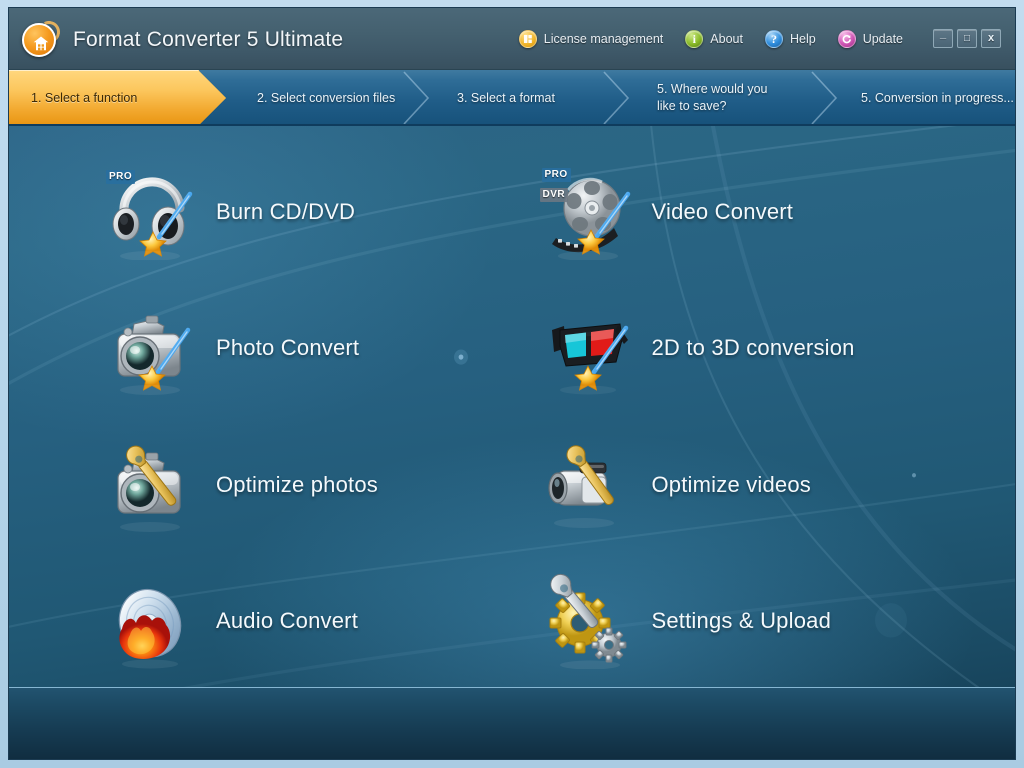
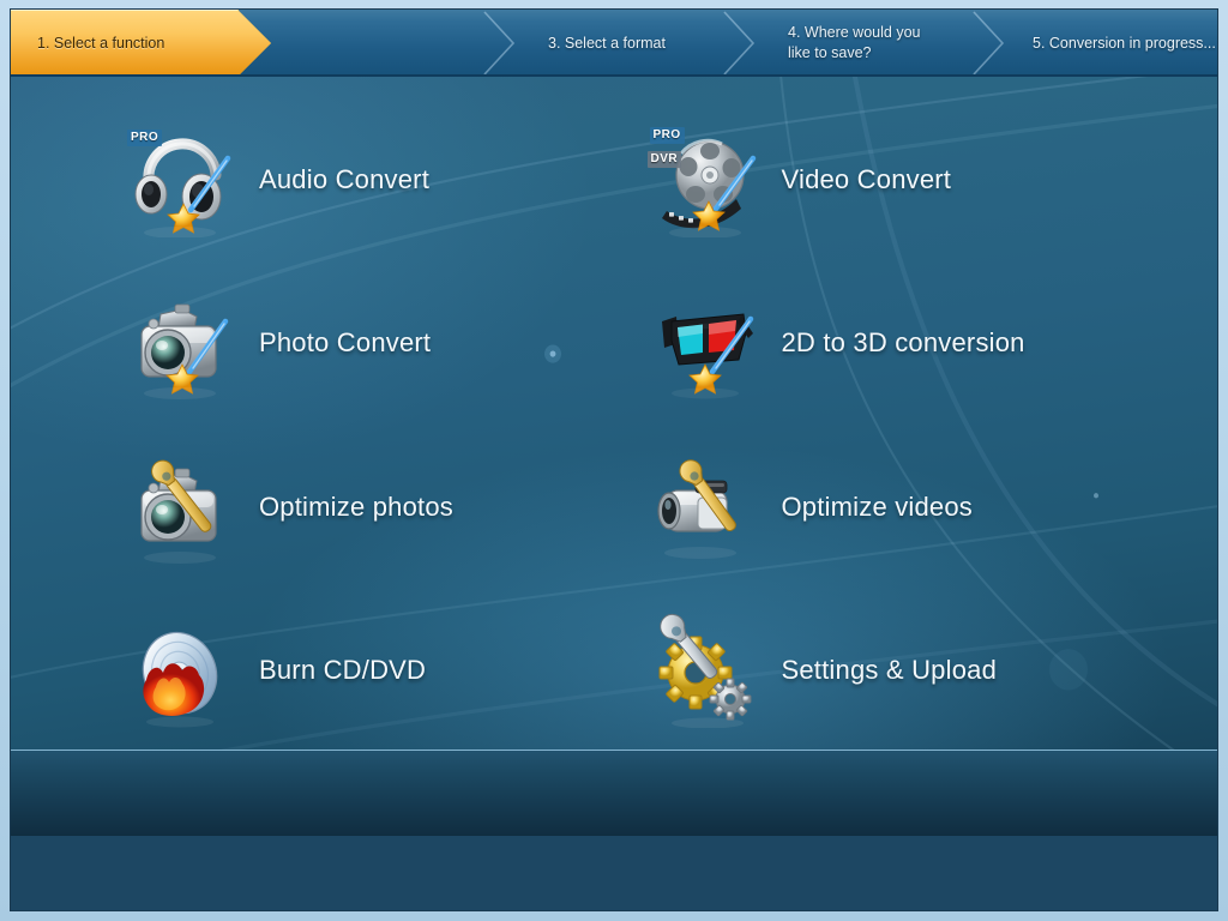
- Format Converter 5 Ultimate
- License management
- i
- About
- ?
- Help
- Update
- _
- □
- x
  1. Select a function
- 2. Select conversion files
  3. Select a format
- 5. Where would you like to save?
+ 4. Where would you like to save?
  5. Conversion in progress...
  PRO
- Burn CD/DVD
+ Audio Convert
  PRO
  DVR
  Video Convert
  Photo Convert
  2D to 3D conversion
  Optimize photos
  Optimize videos
- Audio Convert
+ Burn CD/DVD
  Settings & Upload
